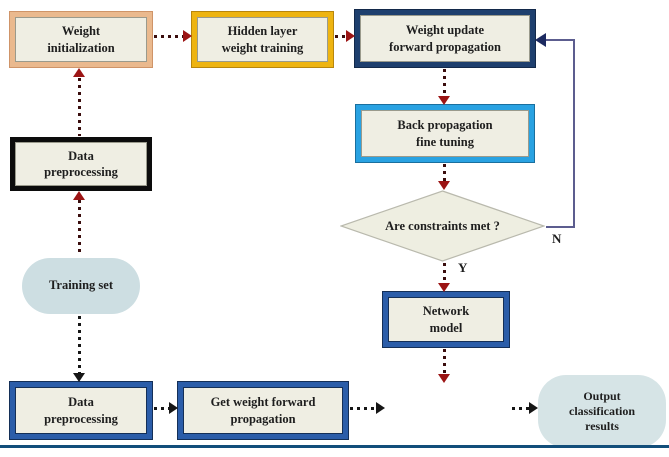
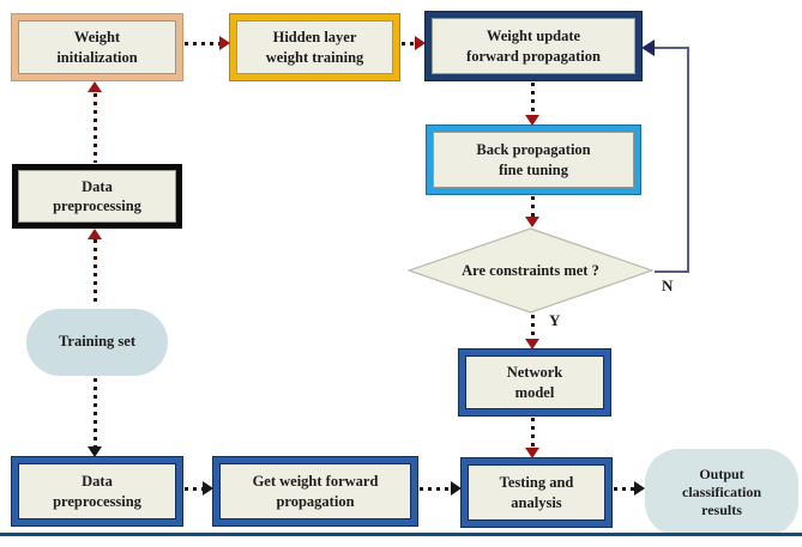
  Weight
  initialization
  Hidden layer
  weight training
  Weight update
  forward propagation
  Back propagation
  fine tuning
  Are constraints met ?
  Network
  model
  Data
  preprocessing
  Training set
  Data
  preprocessing
  Get weight forward
  propagation
+ Testing and
+ analysis
  Output
  classification
  results
  Y
  N
